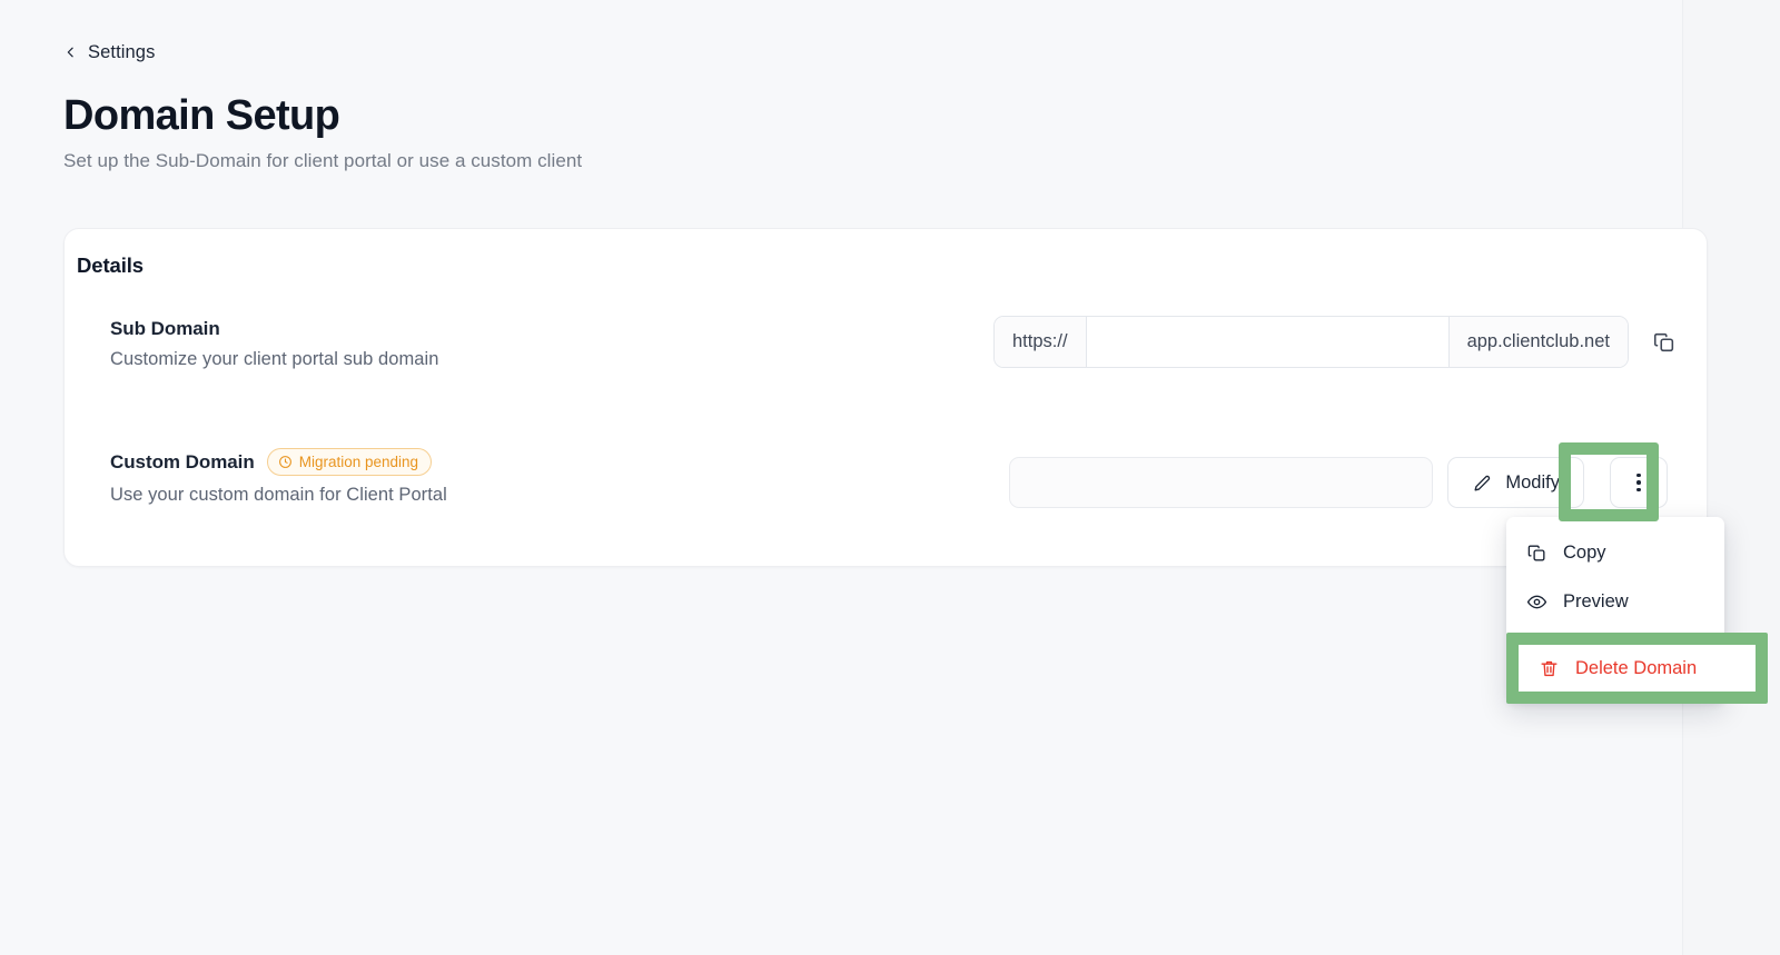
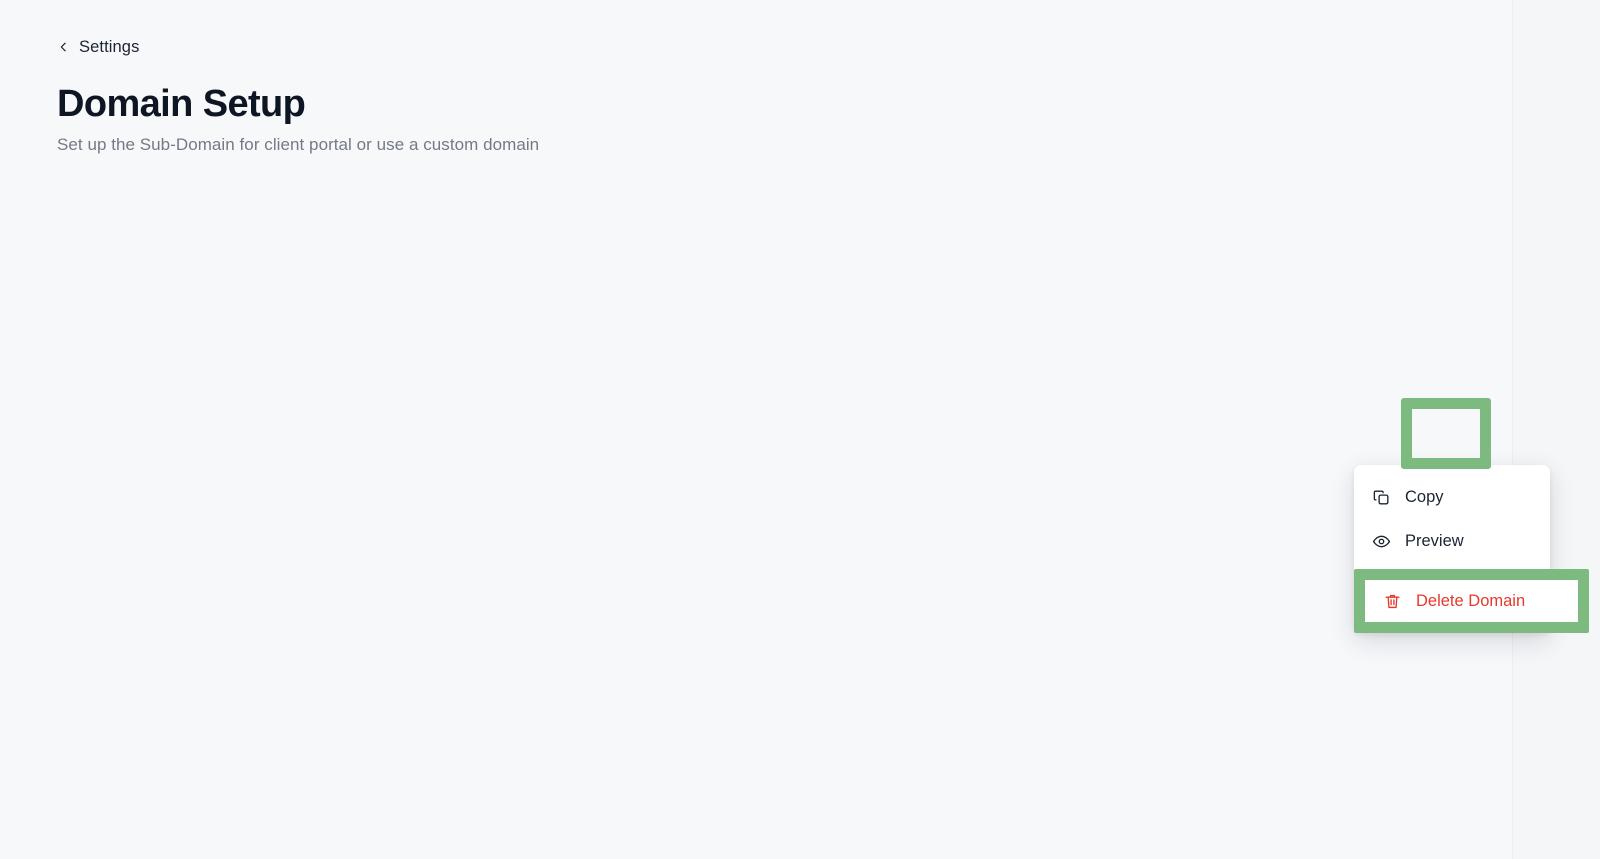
  Settings
  Domain Setup
- Set up the Sub-Domain for client portal or use a custom client
+ Set up the Sub-Domain for client portal or use a custom domain
- Details
- Sub Domain
- Customize your client portal sub domain
- https://
- app.clientclub.net
- Custom Domain
- Migration pending
- Use your custom domain for Client Portal
- Modify
  Copy
  Preview
  Delete Domain
